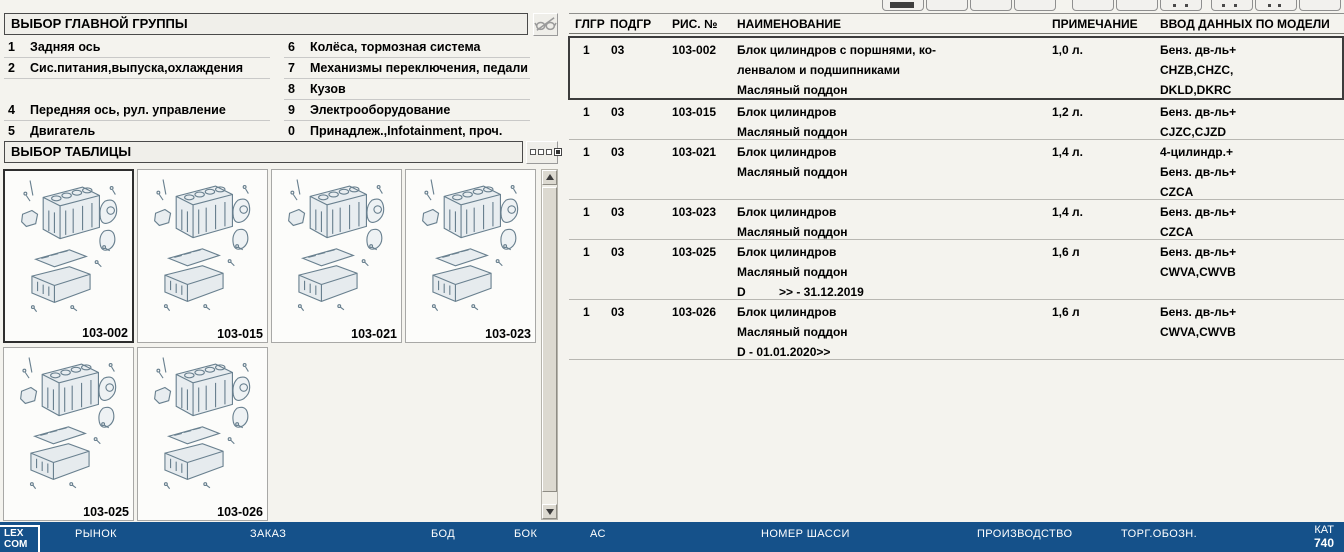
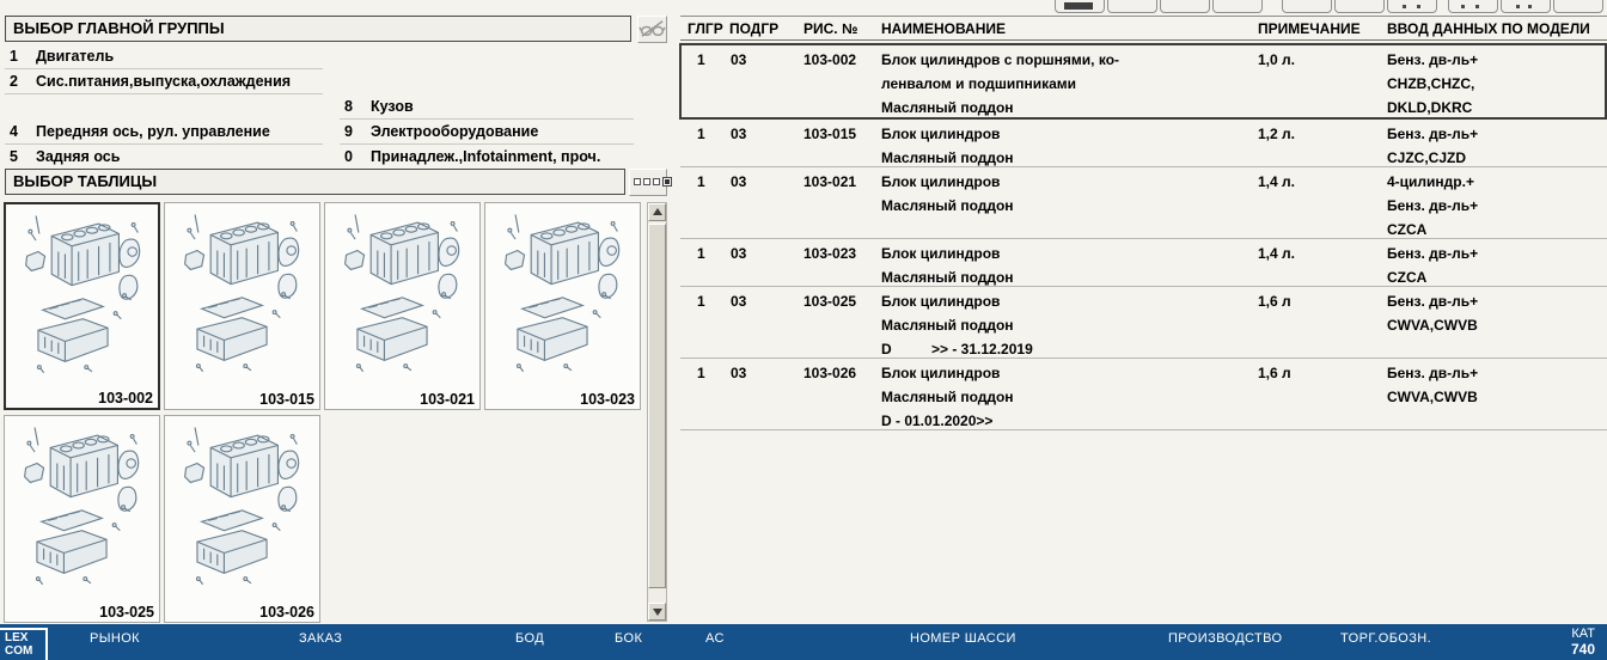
  ВЫБОР ГЛАВНОЙ ГРУППЫ
  1
- Задняя ось
+ Двигатель
  2
  Сис.питания,выпуска,охлаждения
  4
  Передняя ось, рул. управление
  5
- Двигатель
+ Задняя ось
- 6
- Колёса, тормозная система
- 7
- Механизмы переключения, педали
  8
  Кузов
  9
  Электрооборудование
  0
  Принадлеж.,Infotainment, проч.
  ВЫБОР ТАБЛИЦЫ
  103-002
  103-015
  103-021
  103-023
  103-025
  103-026
  ГЛГР
  ПОДГР
  РИС. №
  НАИМЕНОВАНИЕ
  ПРИМЕЧАНИЕ
  ВВОД ДАННЫХ ПО МОДЕЛИ
  1
  03
  103-002
  Блок цилиндров с поршнями, ко-
  ленвалом и подшипниками
  Масляный поддон
  1,0 л.
  Бенз. дв-ль+
  CHZB,CHZC,
  DKLD,DKRC
  1
  03
  103-015
  Блок цилиндров
  Масляный поддон
  1,2 л.
  Бенз. дв-ль+
  CJZC,CJZD
  1
  03
  103-021
  Блок цилиндров
  Масляный поддон
  1,4 л.
  4-цилиндр.+
  Бенз. дв-ль+
  CZCA
  1
  03
  103-023
  Блок цилиндров
  Масляный поддон
  1,4 л.
  Бенз. дв-ль+
  CZCA
  1
  03
  103-025
  Блок цилиндров
  Масляный поддон
  D >> - 31.12.2019
  1,6 л
  Бенз. дв-ль+
  CWVA,CWVB
  1
  03
  103-026
  Блок цилиндров
  Масляный поддон
  D - 01.01.2020>>
  1,6 л
  Бенз. дв-ль+
  CWVA,CWVB
  LEX
  COM
  РЫНОК
  ЗАКАЗ
  БОД
  БОК
  АС
  НОМЕР ШАССИ
  ПРОИЗВОДСТВО
  ТОРГ.ОБОЗН.
  КАТ
  740
